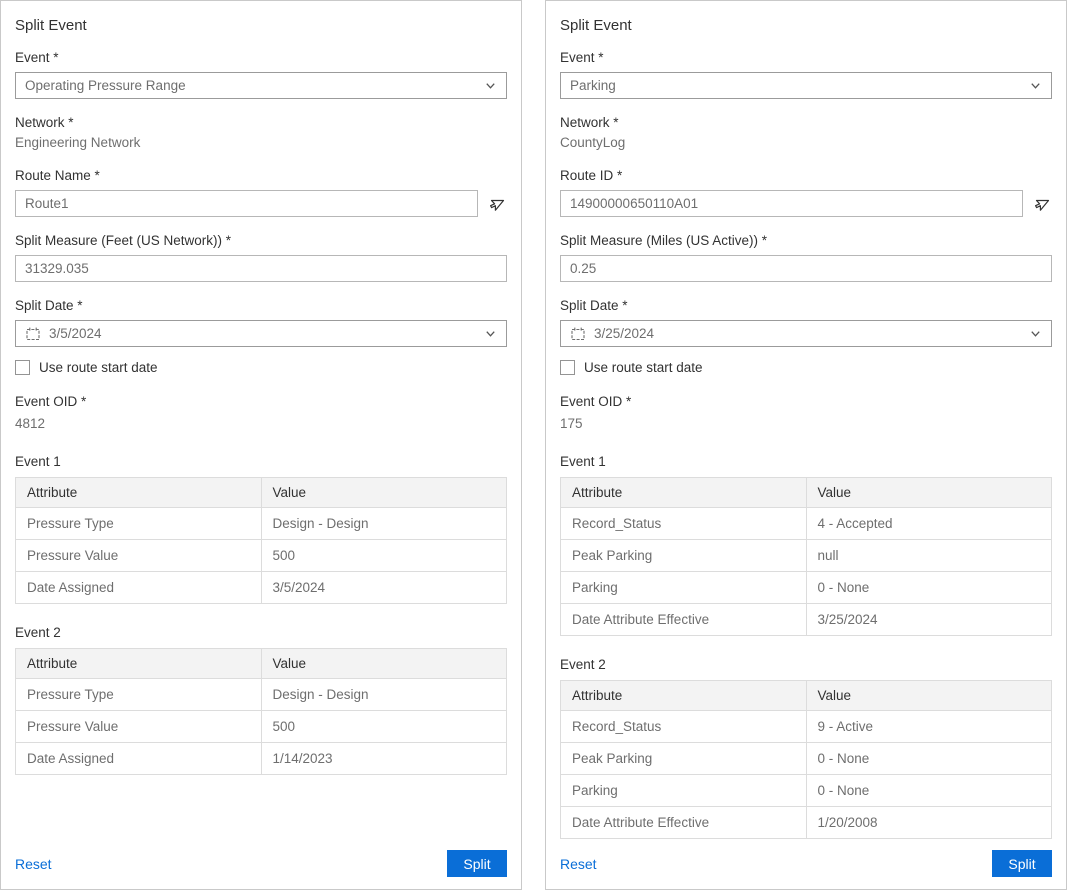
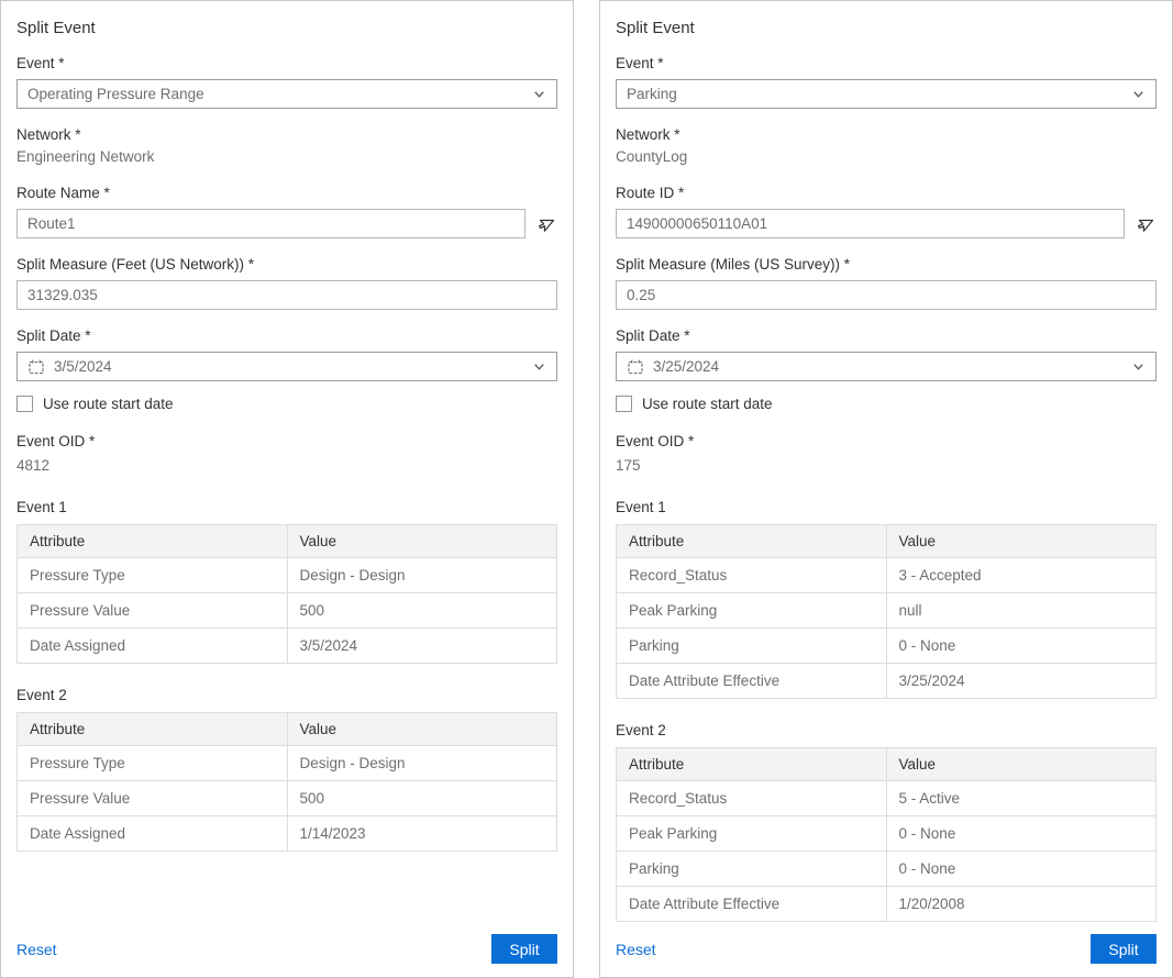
  Split Event
  Event *
  Operating Pressure Range
  Network *
  Engineering Network
  Route Name *
  Route1
  Split Measure (Feet (US Network)) *
  31329.035
  Split Date *
  3/5/2024
  Use route start date
  Event OID *
  4812
  Event 1
  Attribute	Value
  Pressure Type	Design - Design
  Pressure Value	500
  Date Assigned	3/5/2024
  Event 2
  Attribute	Value
  Pressure Type	Design - Design
  Pressure Value	500
  Date Assigned	1/14/2023
  Reset
  Split
  Split Event
  Event *
  Parking
  Network *
  CountyLog
  Route ID *
  14900000650110A01
- Split Measure (Miles (US Active)) *
+ Split Measure (Miles (US Survey)) *
  0.25
  Split Date *
  3/25/2024
  Use route start date
  Event OID *
  175
  Event 1
  Attribute	Value
- Record_Status	4 - Accepted
+ Record_Status	3 - Accepted
  Peak Parking	null
  Parking	0 - None
  Date Attribute Effective	3/25/2024
  Event 2
  Attribute	Value
- Record_Status	9 - Active
+ Record_Status	5 - Active
  Peak Parking	0 - None
  Parking	0 - None
  Date Attribute Effective	1/20/2008
  Reset
  Split
